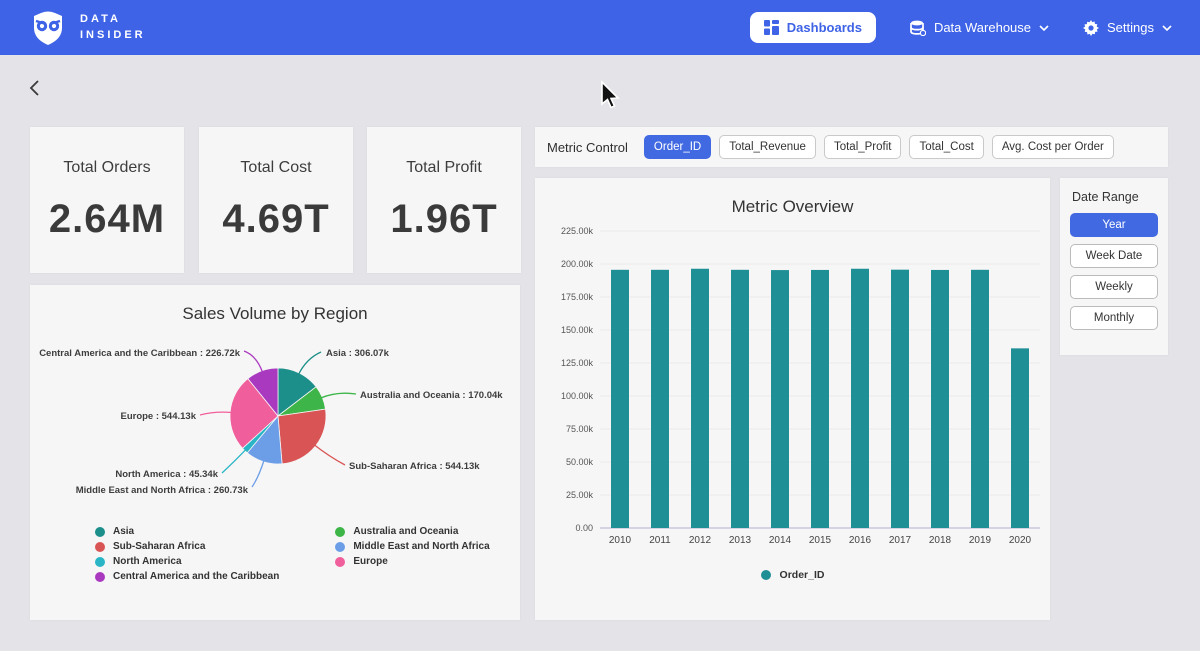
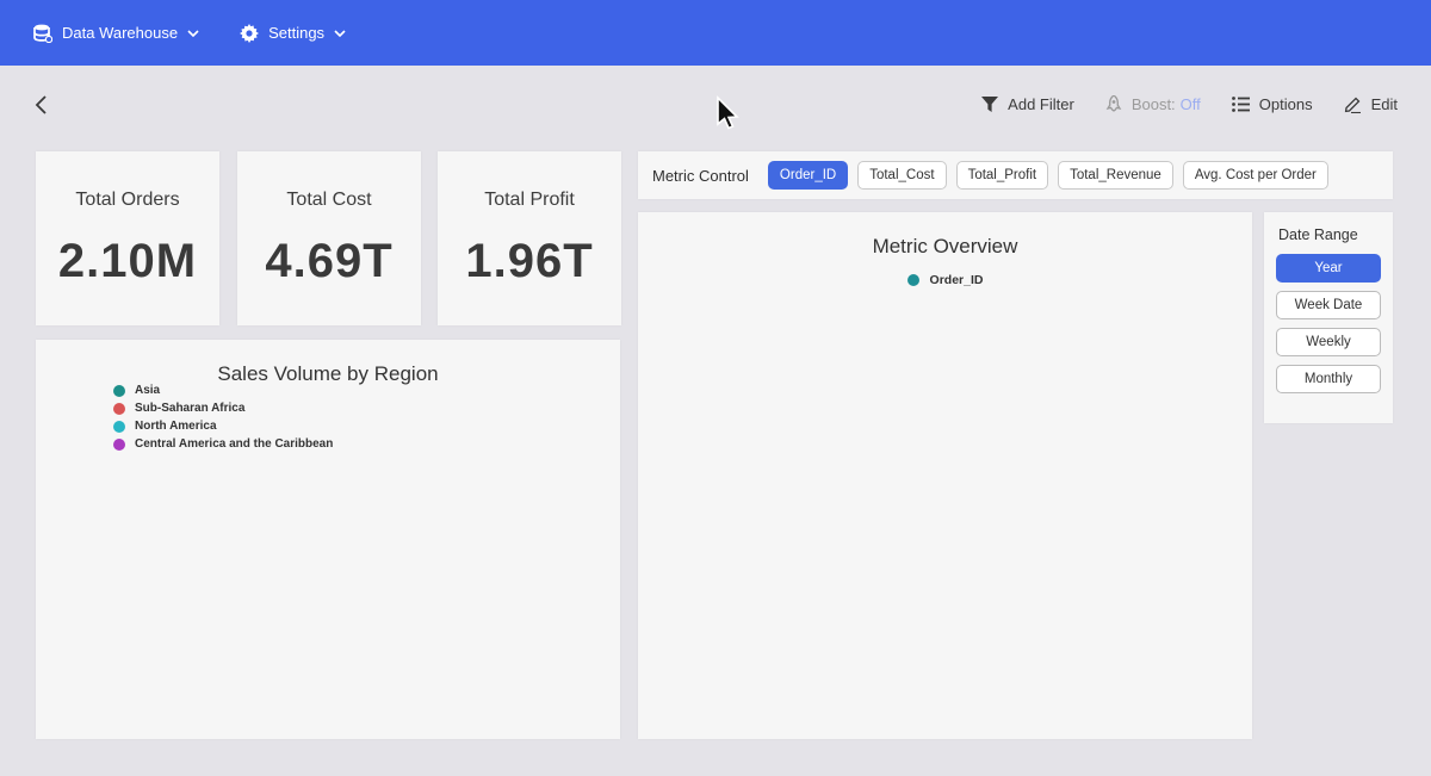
- DATA
- INSIDER
- Dashboards
  Data Warehouse
  Settings
+ Add Filter
+ Boost:
+ Off
+ Options
+ Edit
  Total Orders
- 2.64M
+ 2.10M
  Total Cost
  4.69T
  Total Profit
  1.96T
  Metric Control
  Order_ID
- Total_Revenue
+ Total_Cost
  Total_Profit
- Total_Cost
+ Total_Revenue
  Avg. Cost per Order
  Sales Volume by Region
- Asia : 306.07k
- Australia and Oceania : 170.04k
- Sub-Saharan Africa : 544.13k
- Middle East and North Africa : 260.73k
- North America : 45.34k
- Europe : 544.13k
- Central America and the Caribbean : 226.72k
  Asia
  Sub-Saharan Africa
  North America
  Central America and the Caribbean
- Australia and Oceania
- Middle East and North Africa
- Europe
  Metric Overview
- 0.00
- 25.00k
- 50.00k
- 75.00k
- 100.00k
- 125.00k
- 150.00k
- 175.00k
- 200.00k
- 225.00k
- 2010
- 2011
- 2012
- 2013
- 2014
- 2015
- 2016
- 2017
- 2018
- 2019
- 2020
  Order_ID
  Date Range
  Year
  Week Date
  Weekly
  Monthly
